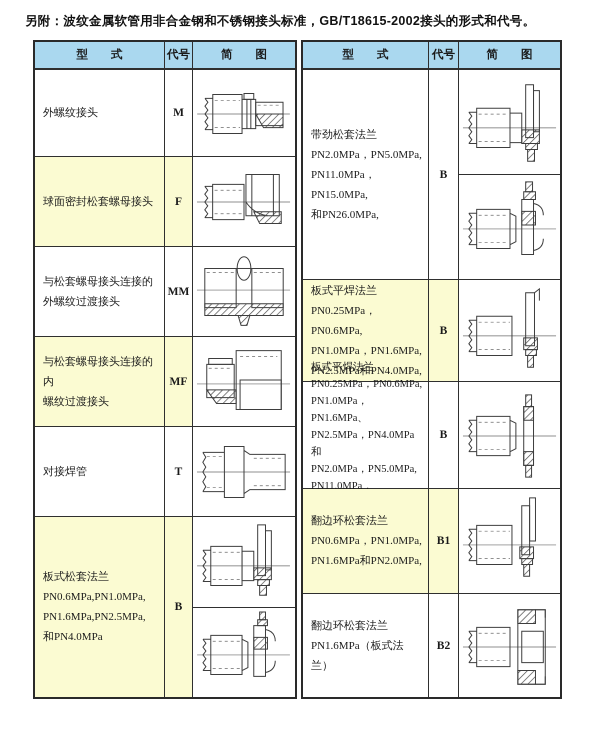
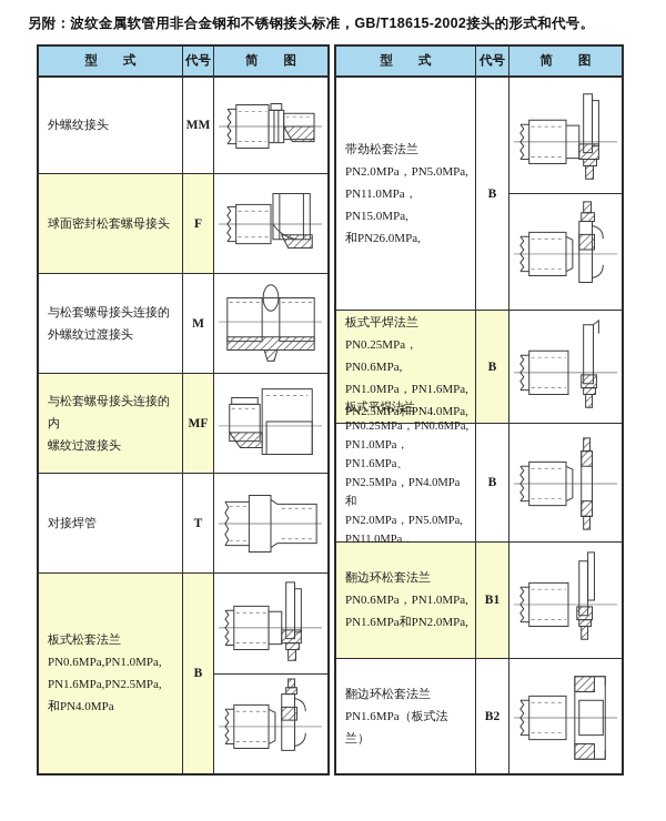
  另附：波纹金属软管用非合金钢和不锈钢接头标准，GB/T18615-2002接头的形式和代号。
  型 式
  代号
  简 图
  外螺纹接头
- M
+ MM
  球面密封松套螺母接头
  F
  与松套螺母接头连接的
  外螺纹过渡接头
- MM
+ M
  与松套螺母接头连接的内
  螺纹过渡接头
  MF
  对接焊管
  T
  板式松套法兰
  PN0.6MPa,PN1.0MPa,
  PN1.6MPa,PN2.5MPa,
  和PN4.0MPa
  B
  型 式
  代号
  简 图
  带劲松套法兰
  PN2.0MPa，PN5.0MPa,
  PN11.0MPa，PN15.0MPa,
  和PN26.0MPa,
  B
  板式平焊法兰
  PN0.25MPa，PN0.6MPa,
  PN1.0MPa，PN1.6MPa,
  PN2.5MPa和PN4.0MPa,
  B
  板式平焊法兰
  PN0.25MPa，PN0.6MPa,
  PN1.0MPa，PN1.6MPa、
  PN2.5MPa，PN4.0MPa和
  PN2.0MPa，PN5.0MPa,
  B
  翻边环松套法兰
  PN0.6MPa，PN1.0MPa,
  PN1.6MPa和PN2.0MPa,
  B1
  翻边环松套法兰
  PN1.6MPa（板式法兰）
  B2
